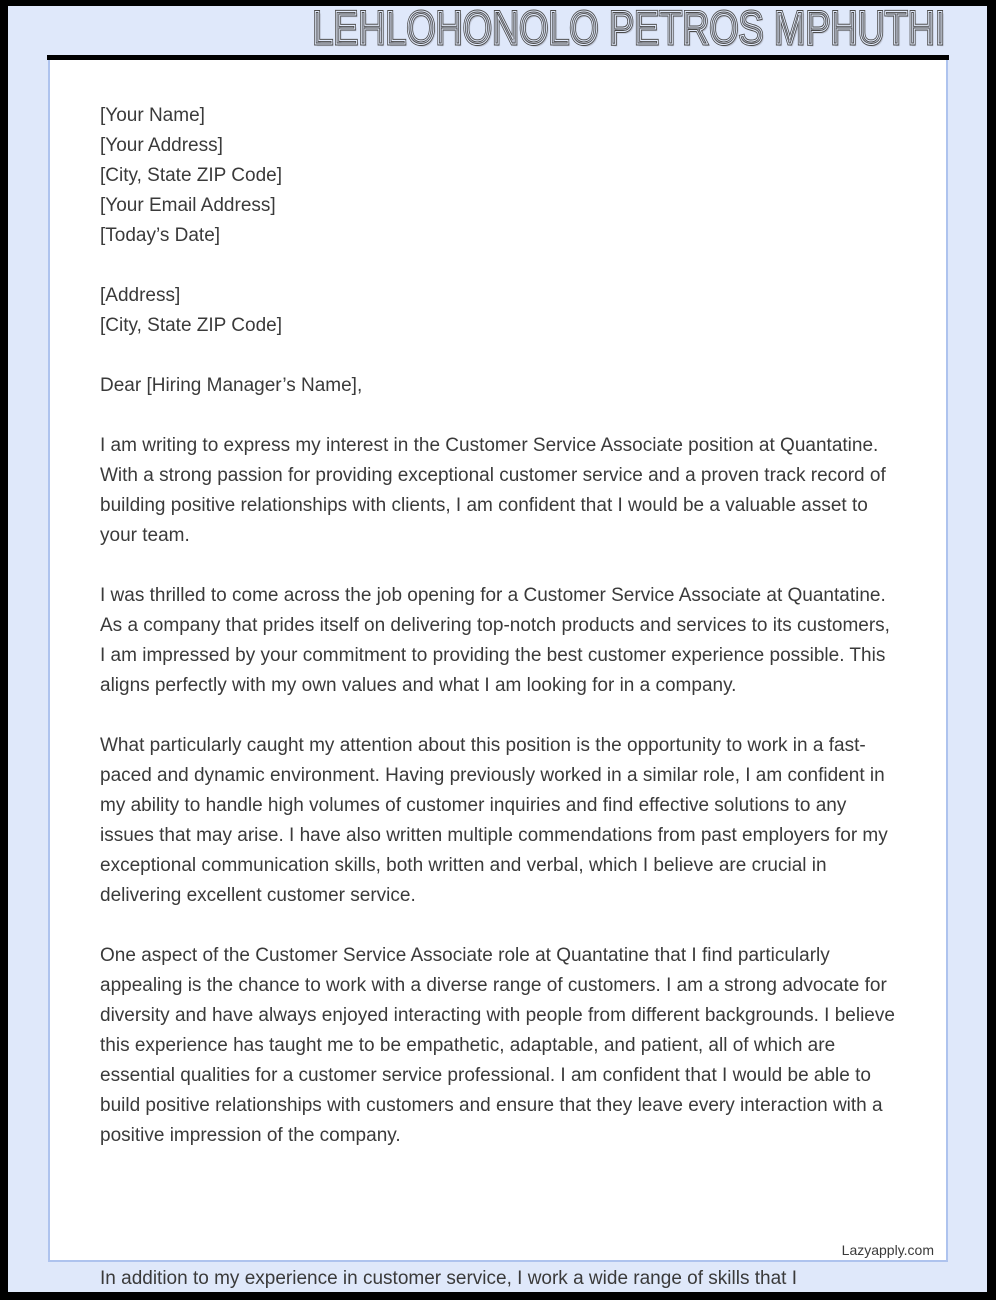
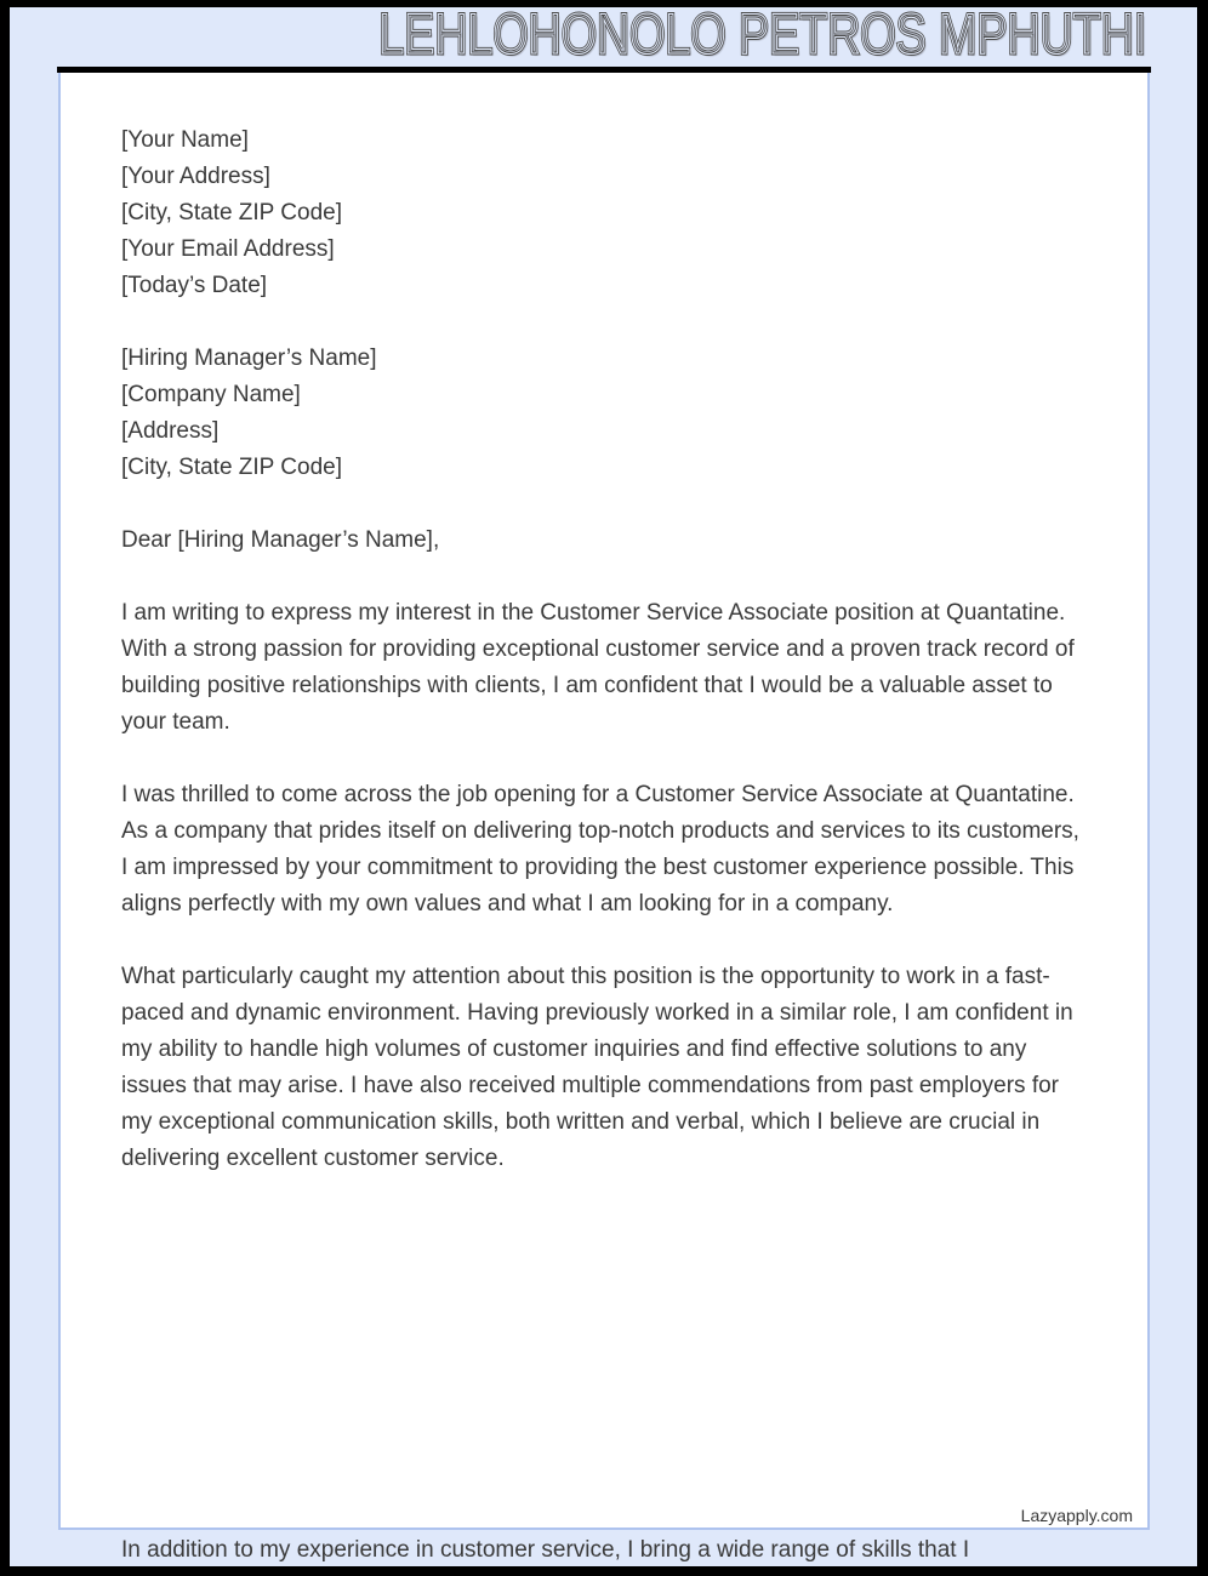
  LEHLOHONOLO PETROS MPHUTHI
  [Your Name]
  [Your Address]
  [City, State ZIP Code]
  [Your Email Address]
  [Today’s Date]
+ [Hiring Manager’s Name]
+ [Company Name]
  [Address]
  [City, State ZIP Code]
  Dear [Hiring Manager’s Name],
  I am writing to express my interest in the Customer Service Associate position at Quantatine. With a strong passion for providing exceptional customer service and a proven track record of building positive relationships with clients, I am confident that I would be a valuable asset to your team.
  I was thrilled to come across the job opening for a Customer Service Associate at Quantatine. As a company that prides itself on delivering top-notch products and services to its customers, I am impressed by your commitment to providing the best customer experience possible. This aligns perfectly with my own values and what I am looking for in a company.
- What particularly caught my attention about this position is the opportunity to work in a fast-paced and dynamic environment. Having previously worked in a similar role, I am confident in my ability to handle high volumes of customer inquiries and find effective solutions to any issues that may arise. I have also written multiple commendations from past employers for my exceptional communication skills, both written and verbal, which I believe are crucial in delivering excellent customer service.
+ What particularly caught my attention about this position is the opportunity to work in a fast-paced and dynamic environment. Having previously worked in a similar role, I am confident in my ability to handle high volumes of customer inquiries and find effective solutions to any issues that may arise. I have also received multiple commendations from past employers for my exceptional communication skills, both written and verbal, which I believe are crucial in delivering excellent customer service.
- One aspect of the Customer Service Associate role at Quantatine that I find particularly appealing is the chance to work with a diverse range of customers. I am a strong advocate for diversity and have always enjoyed interacting with people from different backgrounds. I believe this experience has taught me to be empathetic, adaptable, and patient, all of which are essential qualities for a customer service professional. I am confident that I would be able to build positive relationships with customers and ensure that they leave every interaction with a positive impression of the company.
  Lazyapply.com
- In addition to my experience in customer service, I work a wide range of skills that I
+ In addition to my experience in customer service, I bring a wide range of skills that I
